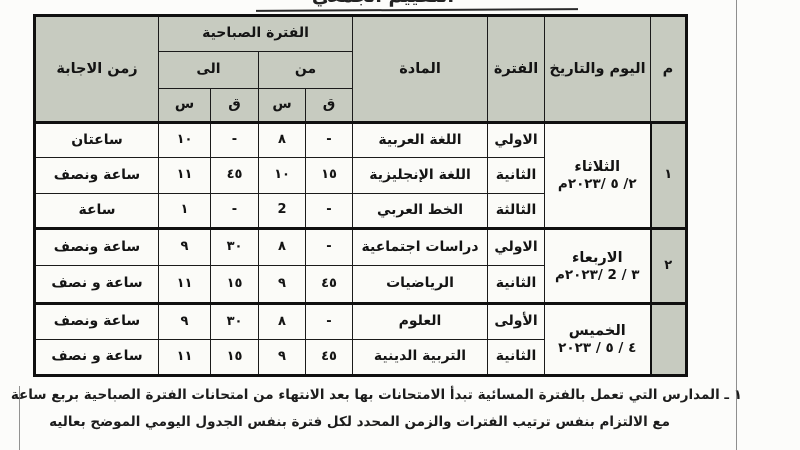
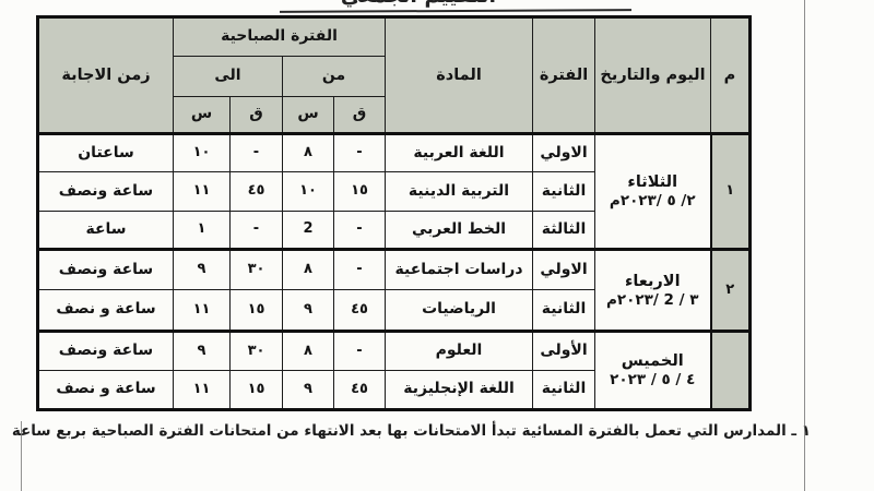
  م	اليوم والتاريخ	الفترة	المادة	الفترة الصباحية	زمن الاجابة
  من	الى
  ق	س	ق	س
  ١	الثلاثاء ٢/ ٥ /٢٠٢٣م	الاولي	اللغة العربية	-	٨	-	١٠	ساعتان
- الثانية	اللغة الإنجليزية	١٥	١٠	٤٥	١١	ساعة ونصف
+ الثانية	التربية الدينية	١٥	١٠	٤٥	١١	ساعة ونصف
  الثالثة	الخط العربي	-	2	-	١	ساعة
  ٢	الاربعاء ٣ / 2 /٢٠٢٣م	الاولي	دراسات اجتماعية	-	٨	٣٠	٩	ساعة ونصف
  الثانية	الرياضيات	٤٥	٩	١٥	١١	ساعة و نصف
  	الخميس ٤ / ٥ / ٢٠٢٣	الأولى	العلوم	-	٨	٣٠	٩	ساعة ونصف
- الثانية	التربية الدينية	٤٥	٩	١٥	١١	ساعة و نصف
+ الثانية	اللغة الإنجليزية	٤٥	٩	١٥	١١	ساعة و نصف
  ١ ـ المدارس التي تعمل بالفترة المسائية تبدأ الامتحانات بها بعد الانتهاء من امتحانات الفترة الصباحية بربع ساعة
- مع الالتزام بنفس ترتيب الفترات والزمن المحدد لكل فترة بنفس الجدول اليومي الموضح بعاليه
